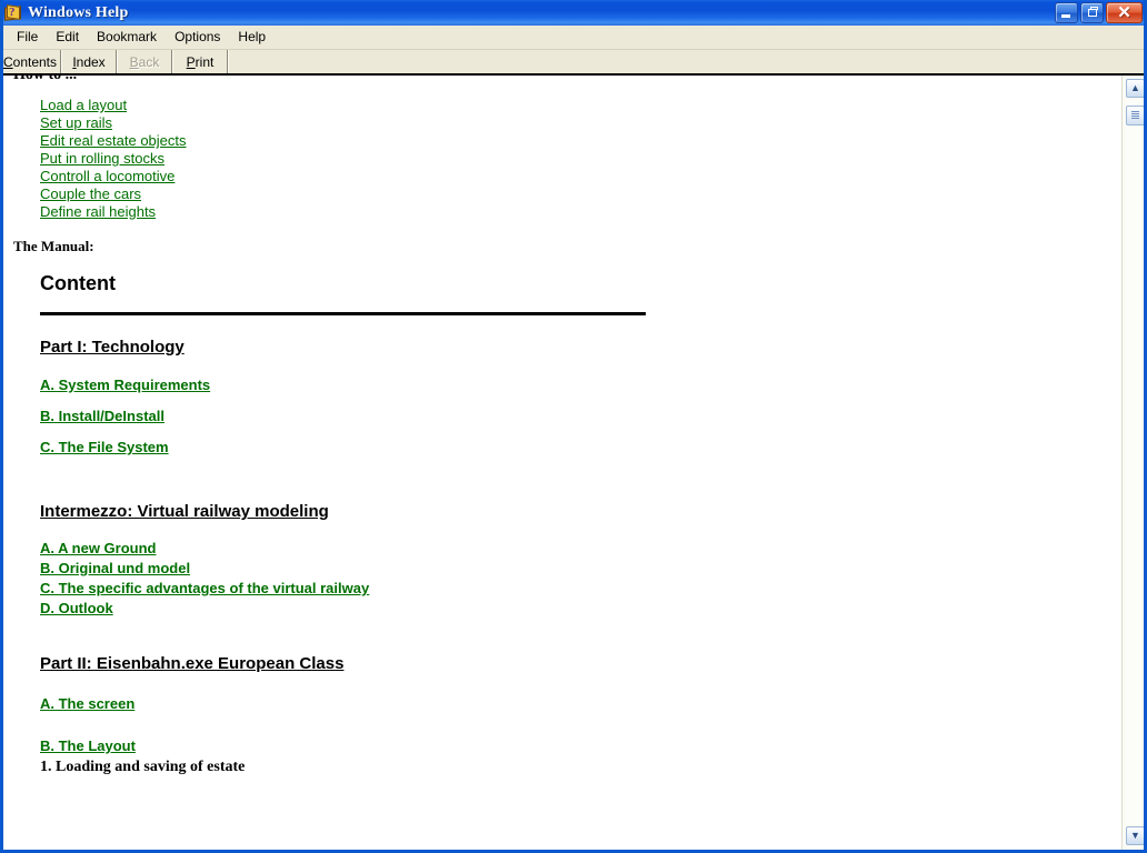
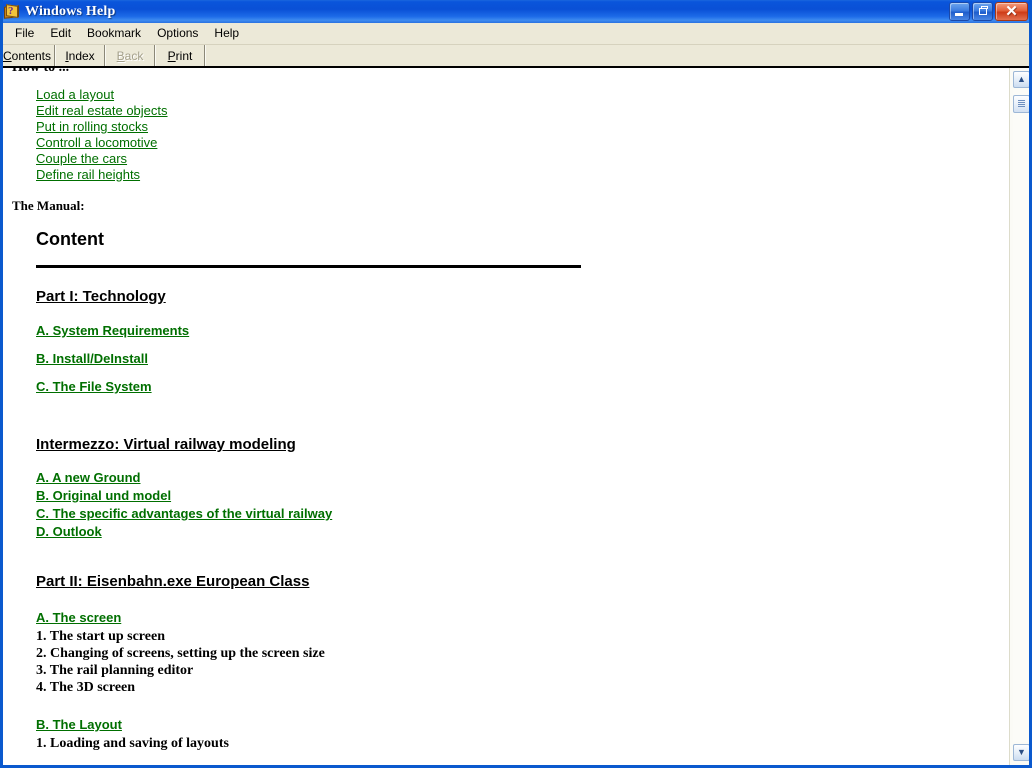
  ?
  Windows Help
  ✕
  File
  Edit
  Bookmark
  Options
  Help
  Contents
  Index
  Back
  Print
  How to ...
  Load a layout
- Set up rails
  Edit real estate objects
  Put in rolling stocks
  Controll a locomotive
  Couple the cars
  Define rail heights
  The Manual:
  Content
  Part I: Technology
  A. System Requirements
  B. Install/DeInstall
  C. The File System
  Intermezzo: Virtual railway modeling
  A. A new Ground
  B. Original und model
  C. The specific advantages of the virtual railway
  D. Outlook
  Part II: Eisenbahn.exe European Class
  A. The screen
+ 1. The start up screen
+ 2. Changing of screens, setting up the screen size
+ 3. The rail planning editor
+ 4. The 3D screen
  B. The Layout
- 1. Loading and saving of estate
+ 1. Loading and saving of layouts
  ▲
  ▼
